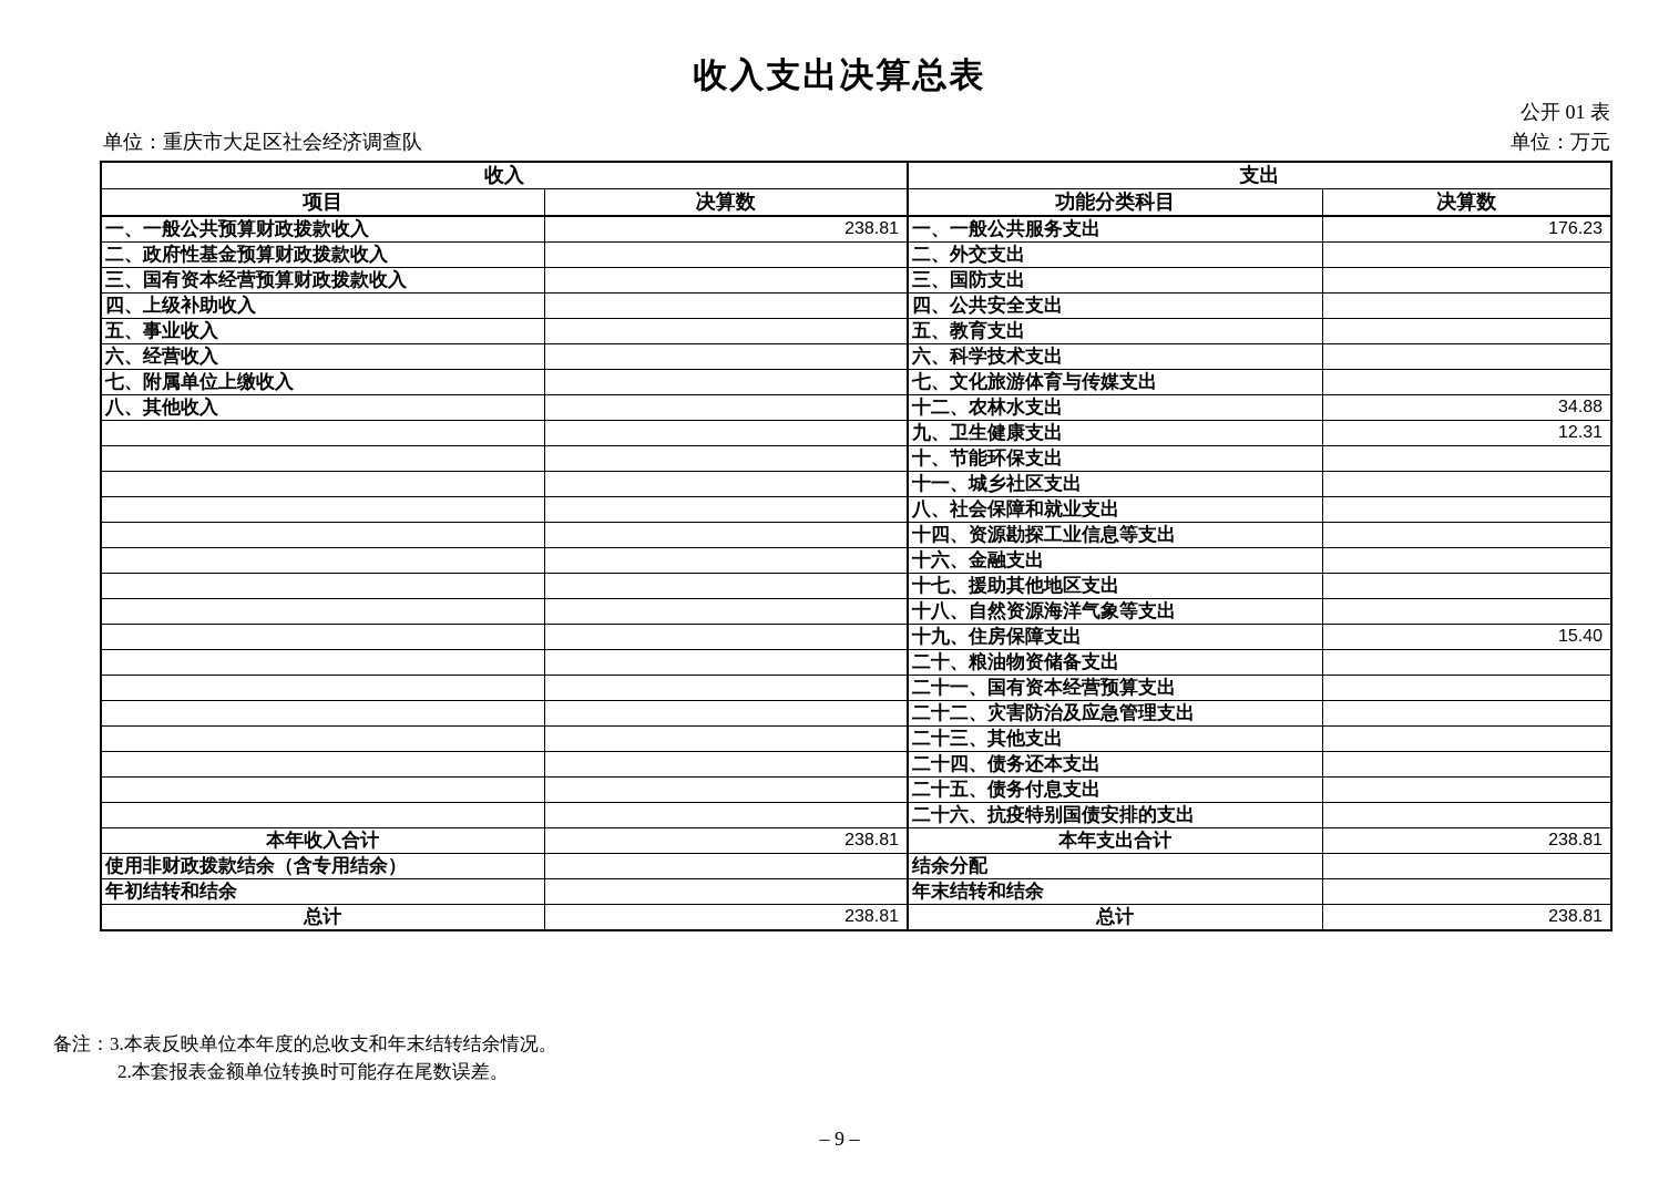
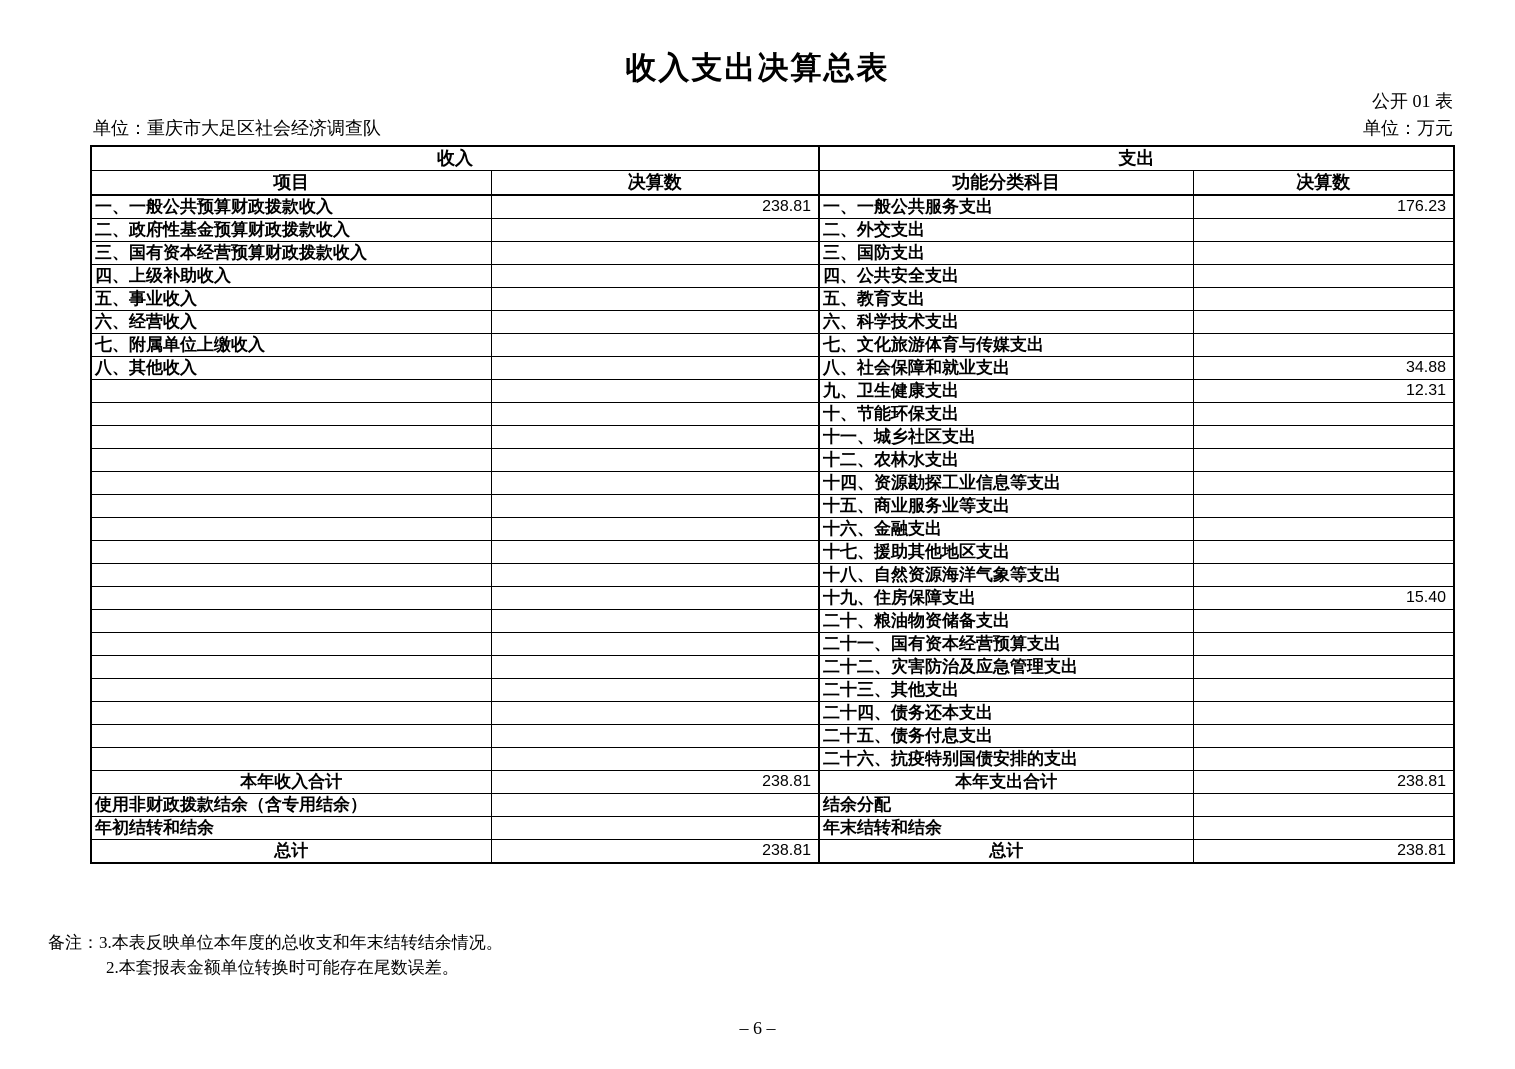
  收入支出决算总表
  公开 01 表
  单位：重庆市大足区社会经济调查队
  单位：万元
  收入	支出
  项目	决算数	功能分类科目	决算数
  一、一般公共预算财政拨款收入	238.81	一、一般公共服务支出	176.23
  二、政府性基金预算财政拨款收入		二、外交支出
  三、国有资本经营预算财政拨款收入		三、国防支出
  四、上级补助收入		四、公共安全支出
  五、事业收入		五、教育支出
  六、经营收入		六、科学技术支出
  七、附属单位上缴收入		七、文化旅游体育与传媒支出
- 八、其他收入		十二、农林水支出	34.88
+ 八、其他收入		八、社会保障和就业支出	34.88
  		九、卫生健康支出	12.31
  		十、节能环保支出
  		十一、城乡社区支出
- 		八、社会保障和就业支出
+ 		十二、农林水支出
  		十四、资源勘探工业信息等支出
+ 		十五、商业服务业等支出
  		十六、金融支出
  		十七、援助其他地区支出
  		十八、自然资源海洋气象等支出
  		十九、住房保障支出	15.40
  		二十、粮油物资储备支出
  		二十一、国有资本经营预算支出
  		二十二、灾害防治及应急管理支出
  		二十三、其他支出
  		二十四、债务还本支出
  		二十五、债务付息支出
  		二十六、抗疫特别国债安排的支出
  本年收入合计	238.81	本年支出合计	238.81
  使用非财政拨款结余（含专用结余）		结余分配
  年初结转和结余		年末结转和结余
  总计	238.81	总计	238.81
  备注：3.本表反映单位本年度的总收支和年末结转结余情况。
  2.本套报表金额单位转换时可能存在尾数误差。
- – 9 –
+ – 6 –
